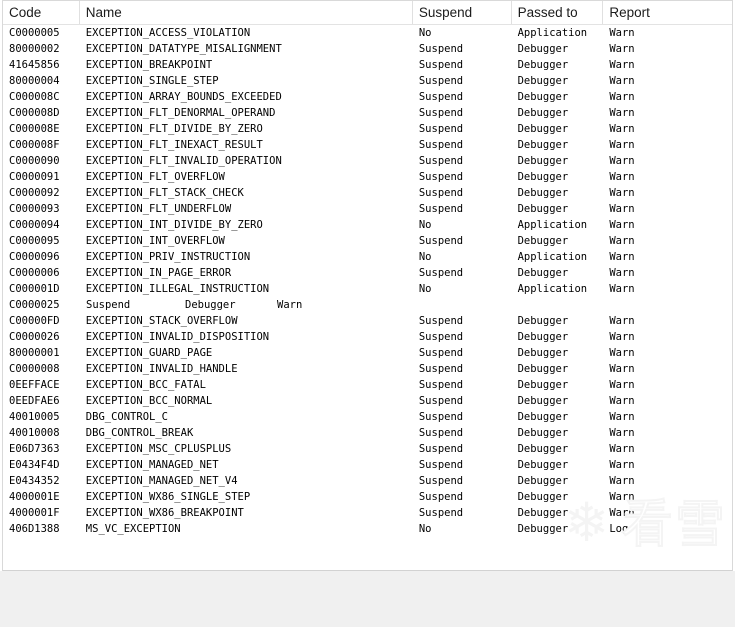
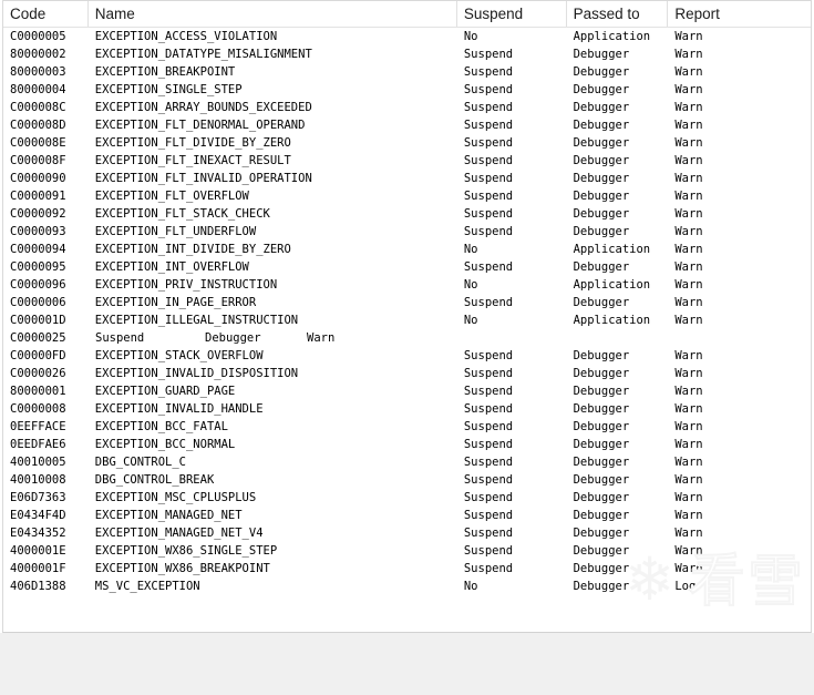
  Code
  Name
  Suspend
  Passed to
  Report
  C0000005
  EXCEPTION_ACCESS_VIOLATION
  No
  Application
  Warn
  80000002
  EXCEPTION_DATATYPE_MISALIGNMENT
  Suspend
  Debugger
  Warn
- 41645856
+ 80000003
  EXCEPTION_BREAKPOINT
  Suspend
  Debugger
  Warn
  80000004
  EXCEPTION_SINGLE_STEP
  Suspend
  Debugger
  Warn
  C000008C
  EXCEPTION_ARRAY_BOUNDS_EXCEEDED
  Suspend
  Debugger
  Warn
  C000008D
  EXCEPTION_FLT_DENORMAL_OPERAND
  Suspend
  Debugger
  Warn
  C000008E
  EXCEPTION_FLT_DIVIDE_BY_ZERO
  Suspend
  Debugger
  Warn
  C000008F
  EXCEPTION_FLT_INEXACT_RESULT
  Suspend
  Debugger
  Warn
  C0000090
  EXCEPTION_FLT_INVALID_OPERATION
  Suspend
  Debugger
  Warn
  C0000091
  EXCEPTION_FLT_OVERFLOW
  Suspend
  Debugger
  Warn
  C0000092
  EXCEPTION_FLT_STACK_CHECK
  Suspend
  Debugger
  Warn
  C0000093
  EXCEPTION_FLT_UNDERFLOW
  Suspend
  Debugger
  Warn
  C0000094
  EXCEPTION_INT_DIVIDE_BY_ZERO
  No
  Application
  Warn
  C0000095
  EXCEPTION_INT_OVERFLOW
  Suspend
  Debugger
  Warn
  C0000096
  EXCEPTION_PRIV_INSTRUCTION
  No
  Application
  Warn
  C0000006
  EXCEPTION_IN_PAGE_ERROR
  Suspend
  Debugger
  Warn
  C000001D
  EXCEPTION_ILLEGAL_INSTRUCTION
  No
  Application
  Warn
  C0000025
  Suspend
  Debugger
  Warn
  C00000FD
  EXCEPTION_STACK_OVERFLOW
  Suspend
  Debugger
  Warn
  C0000026
  EXCEPTION_INVALID_DISPOSITION
  Suspend
  Debugger
  Warn
  80000001
  EXCEPTION_GUARD_PAGE
  Suspend
  Debugger
  Warn
  C0000008
  EXCEPTION_INVALID_HANDLE
  Suspend
  Debugger
  Warn
  0EEFFACE
  EXCEPTION_BCC_FATAL
  Suspend
  Debugger
  Warn
  0EEDFAE6
  EXCEPTION_BCC_NORMAL
  Suspend
  Debugger
  Warn
  40010005
  DBG_CONTROL_C
  Suspend
  Debugger
  Warn
  40010008
  DBG_CONTROL_BREAK
  Suspend
  Debugger
  Warn
  E06D7363
  EXCEPTION_MSC_CPLUSPLUS
  Suspend
  Debugger
  Warn
  E0434F4D
  EXCEPTION_MANAGED_NET
  Suspend
  Debugger
  Warn
  E0434352
  EXCEPTION_MANAGED_NET_V4
  Suspend
  Debugger
  Warn
  4000001E
  EXCEPTION_WX86_SINGLE_STEP
  Suspend
  Debugger
  Warn
  4000001F
  EXCEPTION_WX86_BREAKPOINT
  Suspend
  Debugger
  Warn
  406D1388
  MS_VC_EXCEPTION
  No
  Debugger
  Log
  ❄
  看雪
